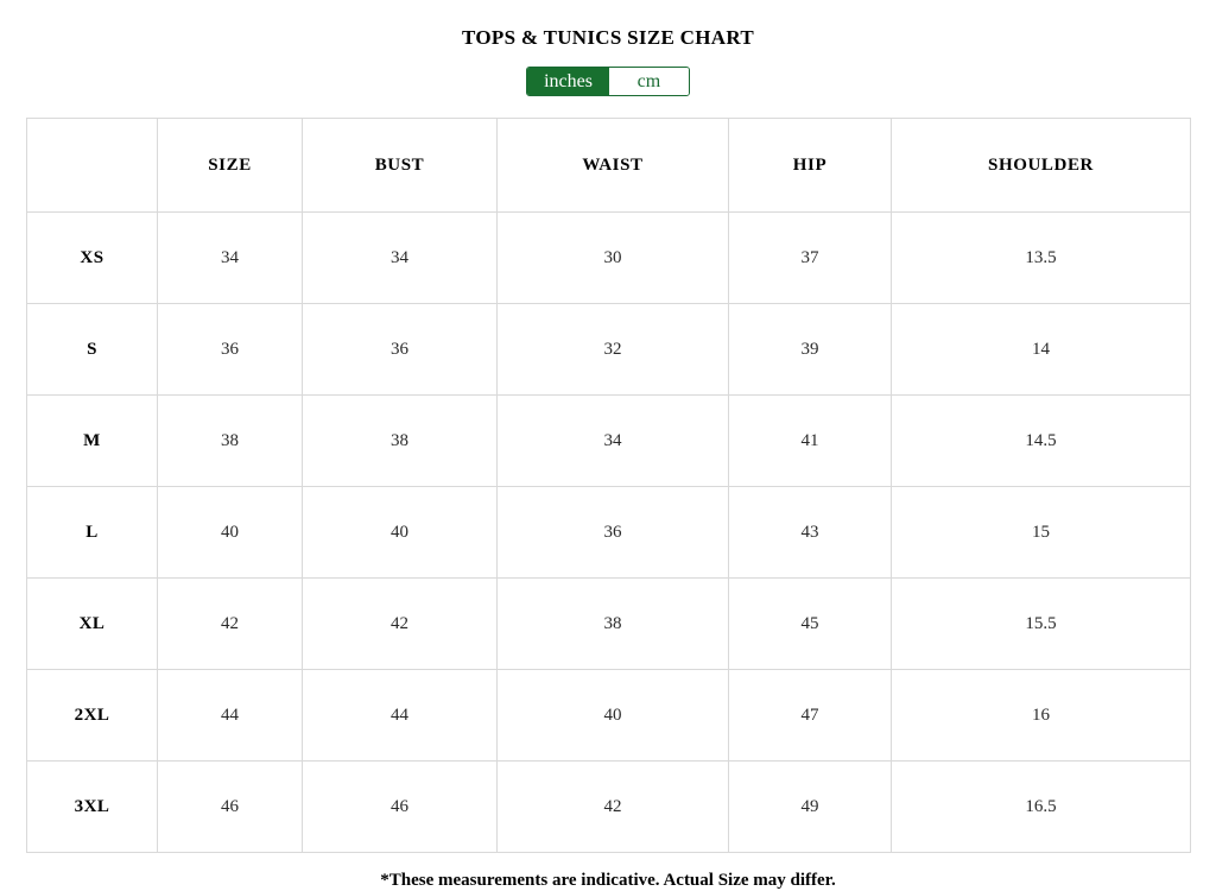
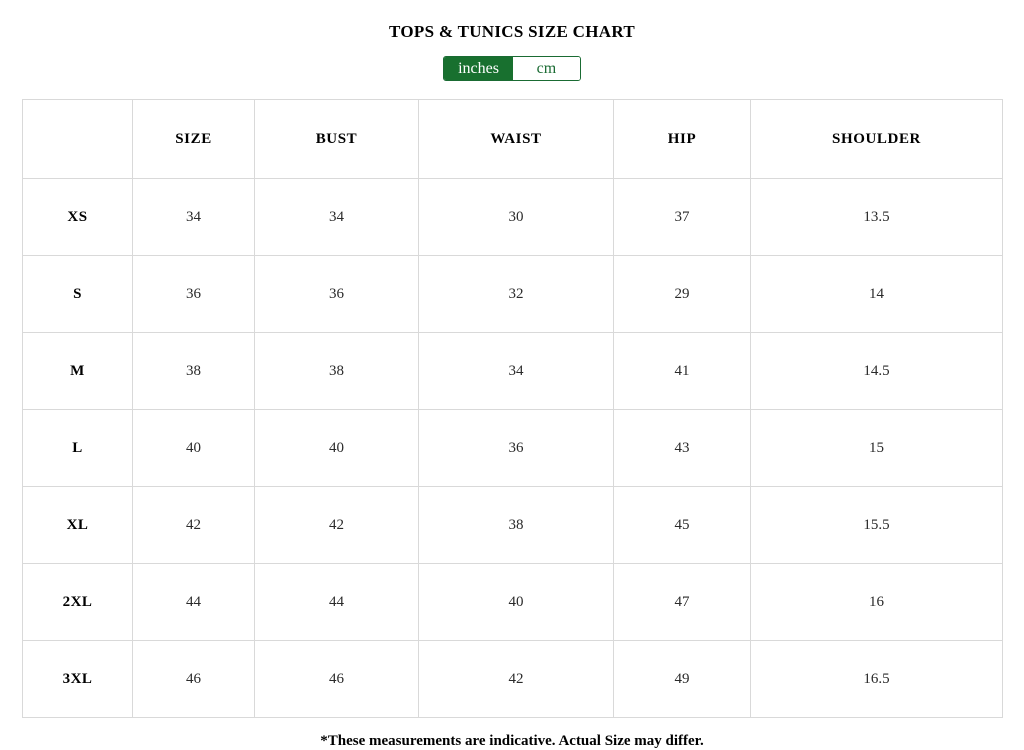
  TOPS & TUNICS SIZE CHART
  inches
  cm
  	SIZE	BUST	WAIST	HIP	SHOULDER
  XS	34	34	30	37	13.5
- S	36	36	32	39	14
+ S	36	36	32	29	14
  M	38	38	34	41	14.5
  L	40	40	36	43	15
  XL	42	42	38	45	15.5
  2XL	44	44	40	47	16
  3XL	46	46	42	49	16.5
  *These measurements are indicative. Actual Size may differ.
